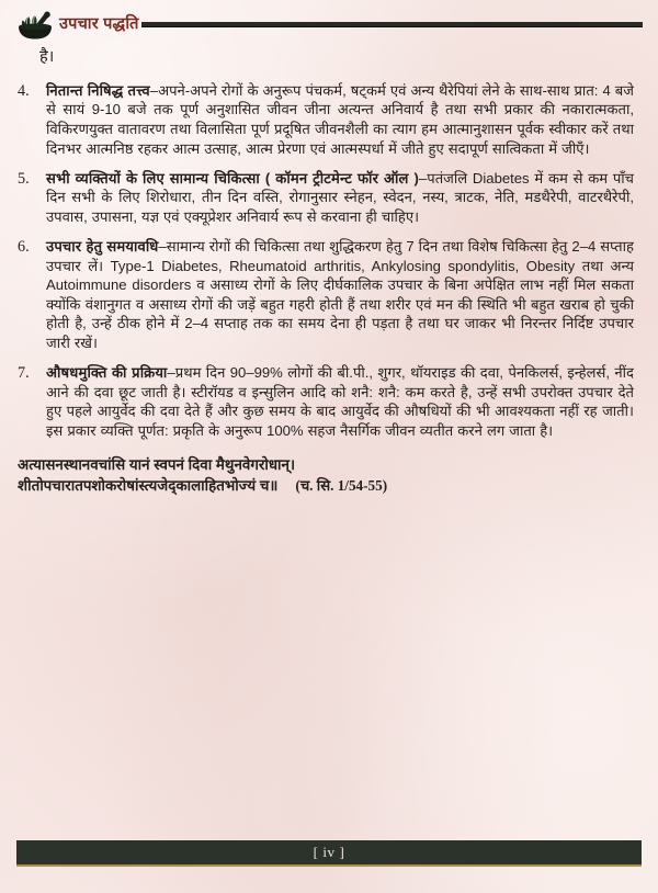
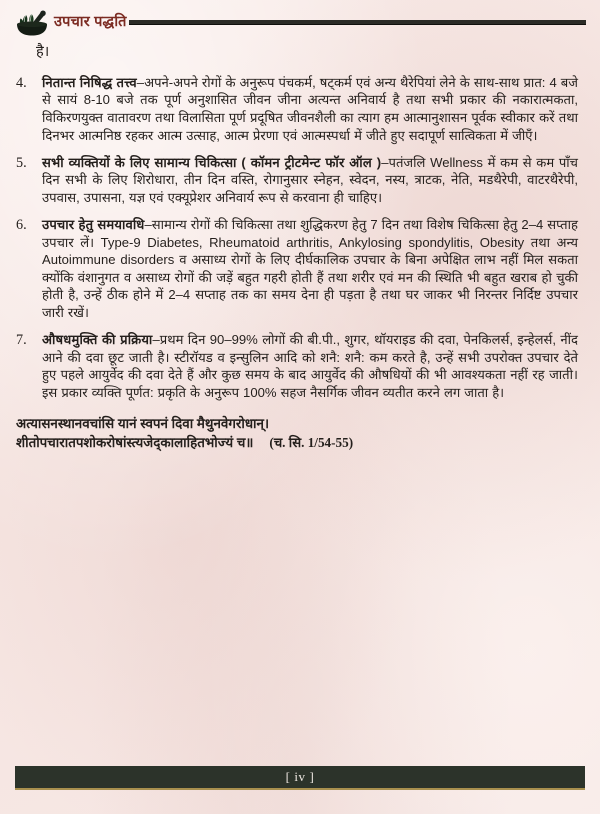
  उपचार पद्धति
  है।
  4.
- नितान्त निषिद्ध तत्त्व–अपने-अपने रोगों के अनुरूप पंचकर्म, षट्कर्म एवं अन्य थैरेपियां लेने के साथ-साथ प्रात: 4 बजे से सायं 9-10 बजे तक पूर्ण अनुशासित जीवन जीना अत्यन्त अनिवार्य है तथा सभी प्रकार की नकारात्मकता, विकिरणयुक्त वातावरण तथा विलासिता पूर्ण प्रदूषित जीवनशैली का त्याग हम आत्मानुशासन पूर्वक स्वीकार करें तथा दिनभर आत्मनिष्ठ रहकर आत्म उत्साह, आत्म प्रेरणा एवं आत्मस्पर्धा में जीते हुए सदापूर्ण सात्विकता में जीएँ।
+ नितान्त निषिद्ध तत्त्व–अपने-अपने रोगों के अनुरूप पंचकर्म, षट्कर्म एवं अन्य थैरेपियां लेने के साथ-साथ प्रात: 4 बजे से सायं 8-10 बजे तक पूर्ण अनुशासित जीवन जीना अत्यन्त अनिवार्य है तथा सभी प्रकार की नकारात्मकता, विकिरणयुक्त वातावरण तथा विलासिता पूर्ण प्रदूषित जीवनशैली का त्याग हम आत्मानुशासन पूर्वक स्वीकार करें तथा दिनभर आत्मनिष्ठ रहकर आत्म उत्साह, आत्म प्रेरणा एवं आत्मस्पर्धा में जीते हुए सदापूर्ण सात्विकता में जीएँ।
  5.
- सभी व्यक्तियों के लिए सामान्य चिकित्सा ( कॉमन ट्रीटमेन्ट फॉर ऑल )–पतंजलि Diabetes में कम से कम पाँच दिन सभी के लिए शिरोधारा, तीन दिन वस्ति, रोगानुसार स्नेहन, स्वेदन, नस्य, त्राटक, नेति, मडथैरेपी, वाटरथैरेपी, उपवास, उपासना, यज्ञ एवं एक्यूप्रेशर अनिवार्य रूप से करवाना ही चाहिए।
+ सभी व्यक्तियों के लिए सामान्य चिकित्सा ( कॉमन ट्रीटमेन्ट फॉर ऑल )–पतंजलि Wellness में कम से कम पाँच दिन सभी के लिए शिरोधारा, तीन दिन वस्ति, रोगानुसार स्नेहन, स्वेदन, नस्य, त्राटक, नेति, मडथैरेपी, वाटरथैरेपी, उपवास, उपासना, यज्ञ एवं एक्यूप्रेशर अनिवार्य रूप से करवाना ही चाहिए।
  6.
- उपचार हेतु समयावधि–सामान्य रोगों की चिकित्सा तथा शुद्धिकरण हेतु 7 दिन तथा विशेष चिकित्सा हेतु 2–4 सप्ताह उपचार लें। Type-1 Diabetes, Rheumatoid arthritis, Ankylosing spondylitis, Obesity तथा अन्य Autoimmune disorders व असाध्य रोगों के लिए दीर्घकालिक उपचार के बिना अपेक्षित लाभ नहीं मिल सकता क्योंकि वंशानुगत व असाध्य रोगों की जड़ें बहुत गहरी होती हैं तथा शरीर एवं मन की स्थिति भी बहुत खराब हो चुकी होती है, उन्हें ठीक होने में 2–4 सप्ताह तक का समय देना ही पड़ता है तथा घर जाकर भी निरन्तर निर्दिष्ट उपचार जारी रखें।
+ उपचार हेतु समयावधि–सामान्य रोगों की चिकित्सा तथा शुद्धिकरण हेतु 7 दिन तथा विशेष चिकित्सा हेतु 2–4 सप्ताह उपचार लें। Type-9 Diabetes, Rheumatoid arthritis, Ankylosing spondylitis, Obesity तथा अन्य Autoimmune disorders व असाध्य रोगों के लिए दीर्घकालिक उपचार के बिना अपेक्षित लाभ नहीं मिल सकता क्योंकि वंशानुगत व असाध्य रोगों की जड़ें बहुत गहरी होती हैं तथा शरीर एवं मन की स्थिति भी बहुत खराब हो चुकी होती है, उन्हें ठीक होने में 2–4 सप्ताह तक का समय देना ही पड़ता है तथा घर जाकर भी निरन्तर निर्दिष्ट उपचार जारी रखें।
  7.
  औषधमुक्ति की प्रक्रिया–प्रथम दिन 90–99% लोगों की बी.पी., शुगर, थॉयराइड की दवा, पेनकिलर्स, इन्हेलर्स, नींद आने की दवा छूट जाती है। स्टीरॉयड व इन्सुलिन आदि को शनै: शनै: कम करते है, उन्हें सभी उपरोक्त उपचार देते हुए पहले आयुर्वेद की दवा देते हैं और कुछ समय के बाद आयुर्वेद की औषधियों की भी आवश्यकता नहीं रह जाती। इस प्रकार व्यक्ति पूर्णत: प्रकृति के अनुरूप 100% सहज नैसर्गिक जीवन व्यतीत करने लग जाता है।
  अत्यासनस्थानवचांसि यानं स्वपनं दिवा मैथुनवेगरोधान्।
  शीतोपचारातपशोकरोषांस्त्यजेद्कालाहितभोज्यं च॥ (च. सि. 1/54-55)
  [ iv ]
